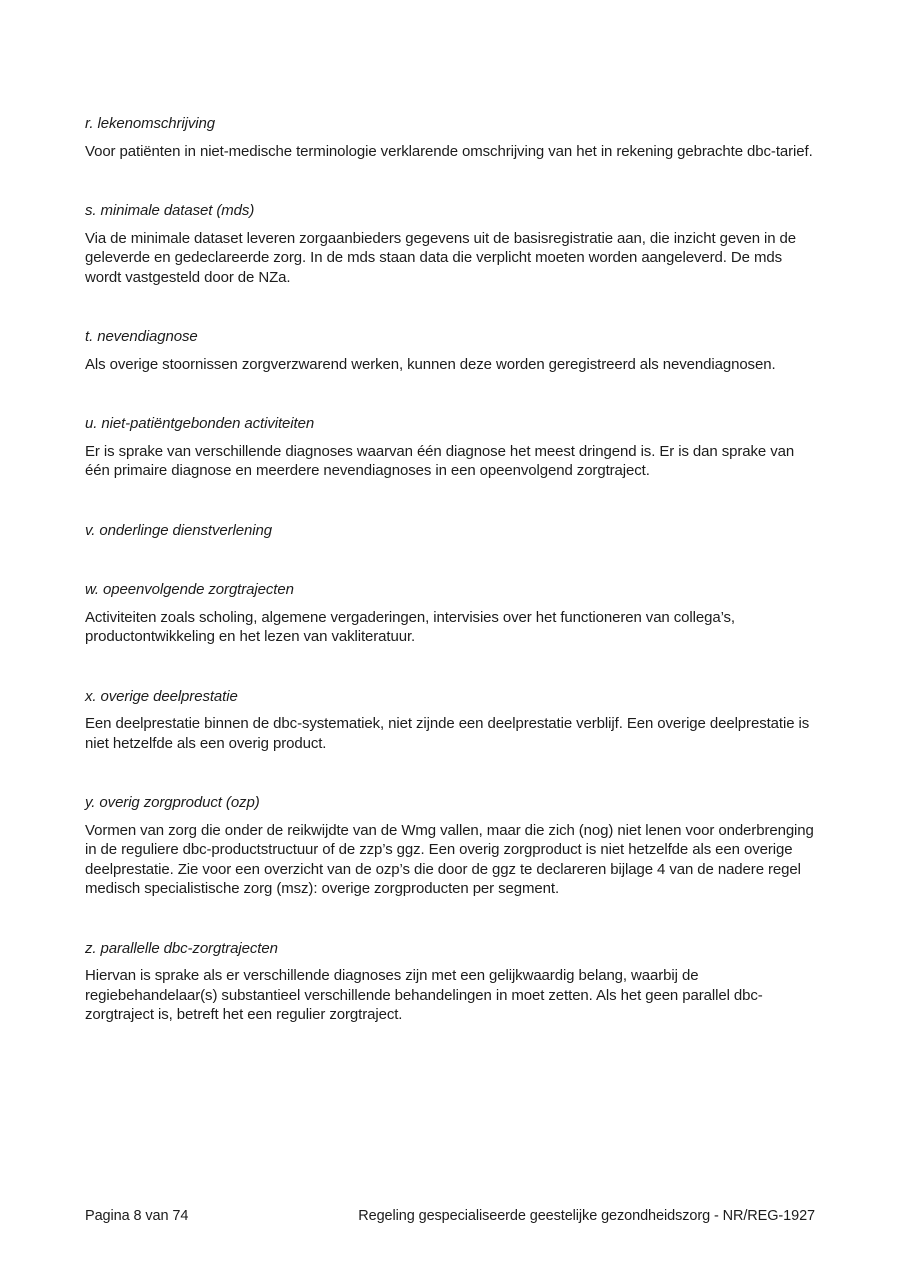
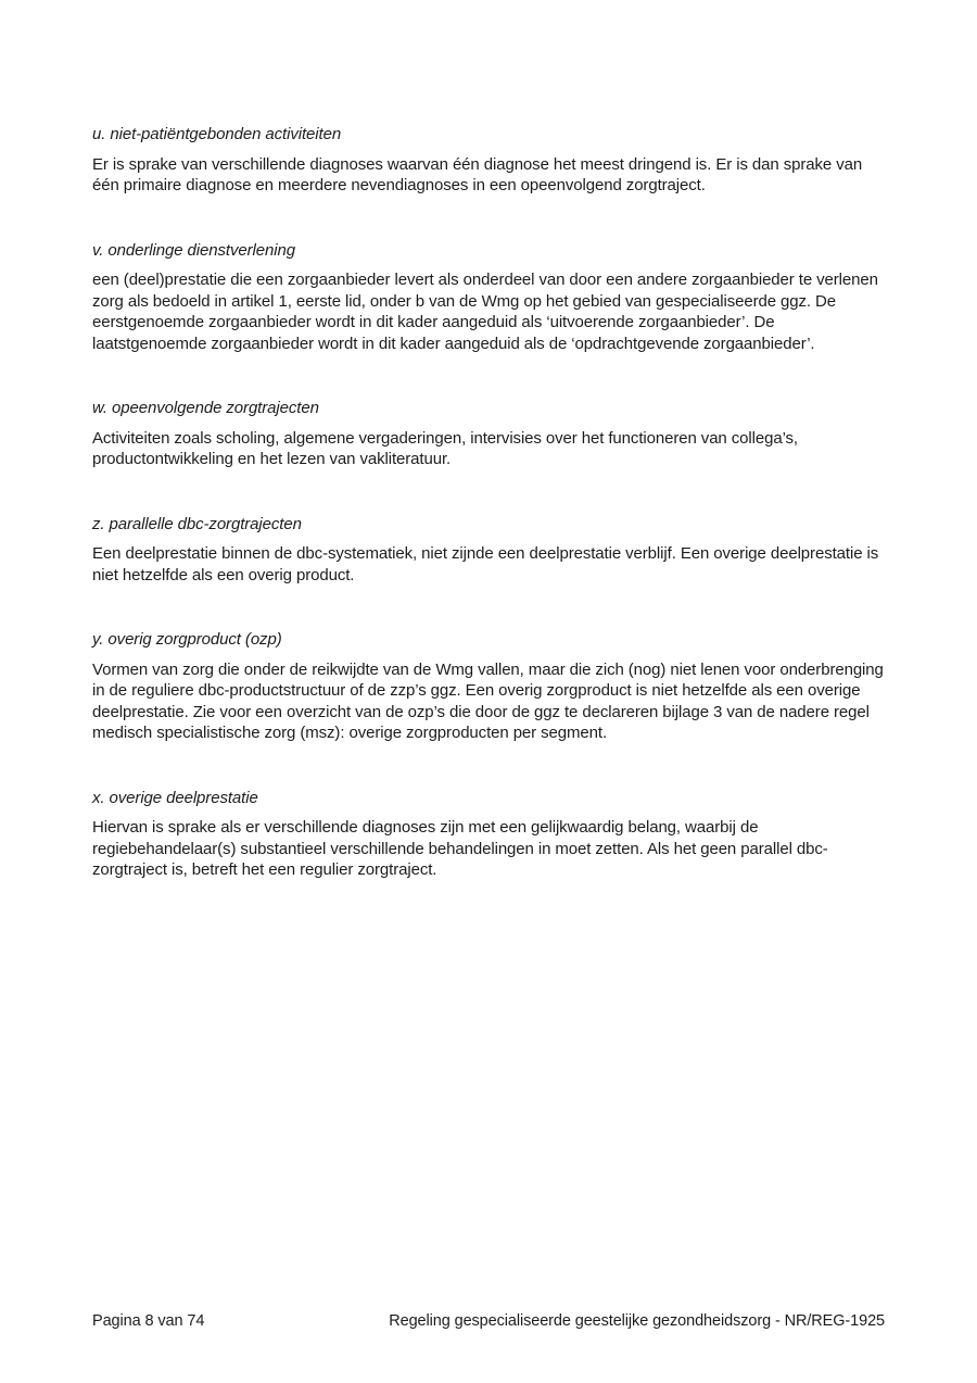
- r. lekenomschrijving
- Voor patiënten in niet-medische terminologie verklarende omschrijving van het in rekening gebrachte dbc-tarief.
- s. minimale dataset (mds)
- Via de minimale dataset leveren zorgaanbieders gegevens uit de basisregistratie aan, die inzicht geven in de geleverde en gedeclareerde zorg. In de mds staan data die verplicht moeten worden aangeleverd. De mds wordt vastgesteld door de NZa.
- t. nevendiagnose
- Als overige stoornissen zorgverzwarend werken, kunnen deze worden geregistreerd als nevendiagnosen.
  u. niet-patiëntgebonden activiteiten
  Er is sprake van verschillende diagnoses waarvan één diagnose het meest dringend is. Er is dan sprake van één primaire diagnose en meerdere nevendiagnoses in een opeenvolgend zorgtraject.
  v. onderlinge dienstverlening
+ een (deel)prestatie die een zorgaanbieder levert als onderdeel van door een andere zorgaanbieder te verlenen zorg als bedoeld in artikel 1, eerste lid, onder b van de Wmg op het gebied van gespecialiseerde ggz. De eerstgenoemde zorgaanbieder wordt in dit kader aangeduid als ‘uitvoerende zorgaanbieder’. De laatstgenoemde zorgaanbieder wordt in dit kader aangeduid als de ‘opdrachtgevende zorgaanbieder’.
  w. opeenvolgende zorgtrajecten
  Activiteiten zoals scholing, algemene vergaderingen, intervisies over het functioneren van collega’s, productontwikkeling en het lezen van vakliteratuur.
- x. overige deelprestatie
+ z. parallelle dbc-zorgtrajecten
  Een deelprestatie binnen de dbc-systematiek, niet zijnde een deelprestatie verblijf. Een overige deelprestatie is niet hetzelfde als een overig product.
  y. overig zorgproduct (ozp)
- Vormen van zorg die onder de reikwijdte van de Wmg vallen, maar die zich (nog) niet lenen voor onderbrenging in de reguliere dbc-productstructuur of de zzp’s ggz. Een overig zorgproduct is niet hetzelfde als een overige deelprestatie. Zie voor een overzicht van de ozp’s die door de ggz te declareren bijlage 4 van de nadere regel medisch specialistische zorg (msz): overige zorgproducten per segment.
+ Vormen van zorg die onder de reikwijdte van de Wmg vallen, maar die zich (nog) niet lenen voor onderbrenging in de reguliere dbc-productstructuur of de zzp’s ggz. Een overig zorgproduct is niet hetzelfde als een overige deelprestatie. Zie voor een overzicht van de ozp’s die door de ggz te declareren bijlage 3 van de nadere regel medisch specialistische zorg (msz): overige zorgproducten per segment.
- z. parallelle dbc-zorgtrajecten
+ x. overige deelprestatie
  Hiervan is sprake als er verschillende diagnoses zijn met een gelijkwaardig belang, waarbij de regiebehandelaar(s) substantieel verschillende behandelingen in moet zetten. Als het geen parallel dbc-zorgtraject is, betreft het een regulier zorgtraject.
  Pagina 8 van 74
- Regeling gespecialiseerde geestelijke gezondheidszorg - NR/REG-1927
+ Regeling gespecialiseerde geestelijke gezondheidszorg - NR/REG-1925
